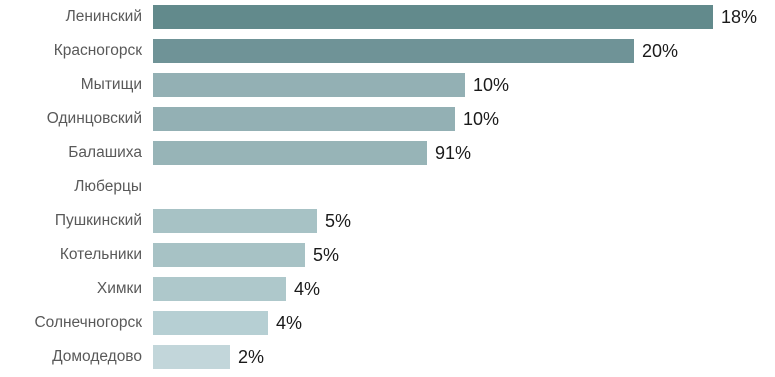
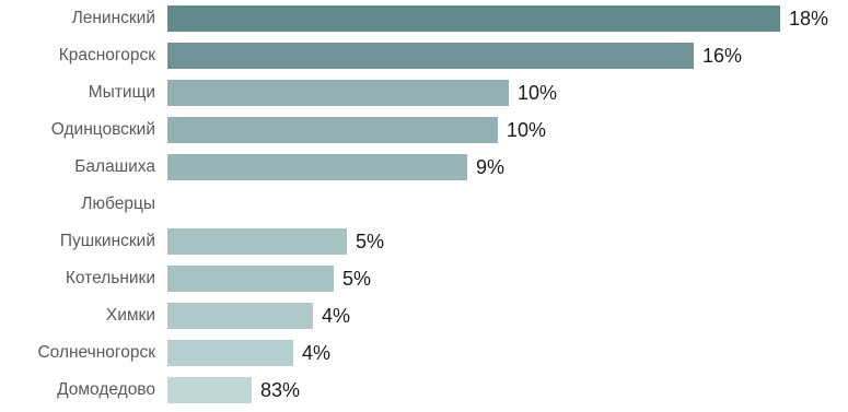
  Ленинский
  18%
  Красногорск
- 20%
+ 16%
  Мытищи
  10%
  Одинцовский
  10%
  Балашиха
- 91%
+ 9%
  Люберцы
  Пушкинский
  5%
  Котельники
  5%
  Химки
  4%
  Солнечногорск
  4%
  Домодедово
- 2%
+ 83%
